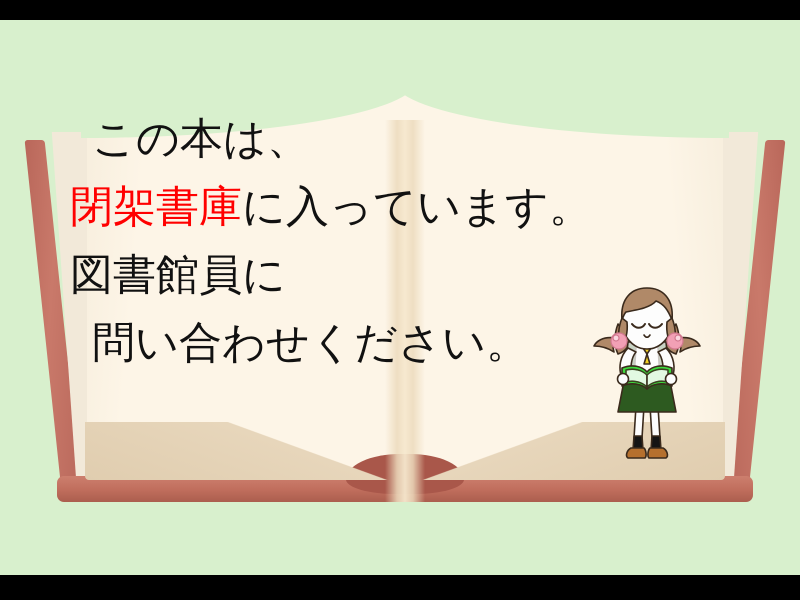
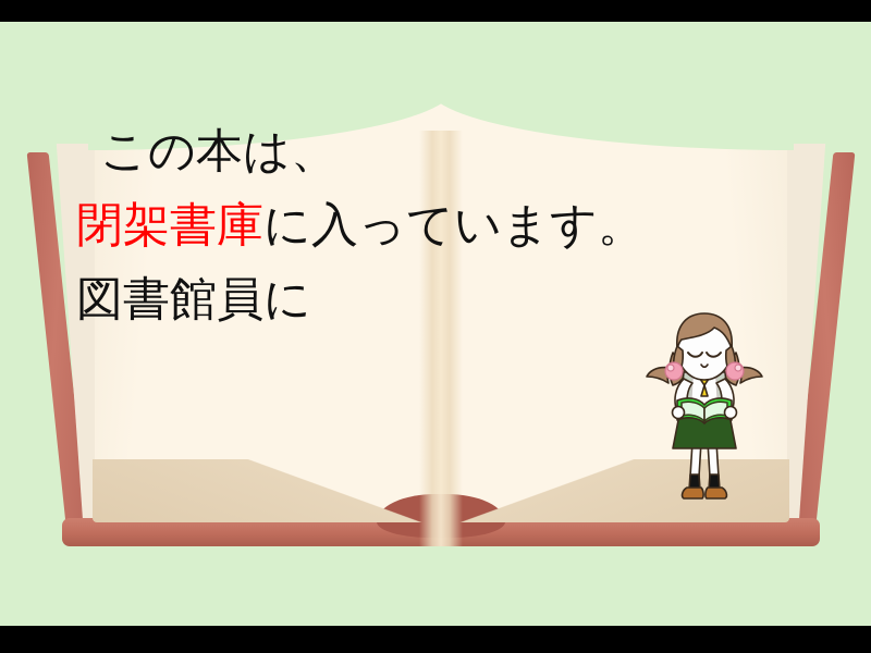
  この本は、
  閉架書庫に入っています。
  図書館員に
- 問い合わせください。
